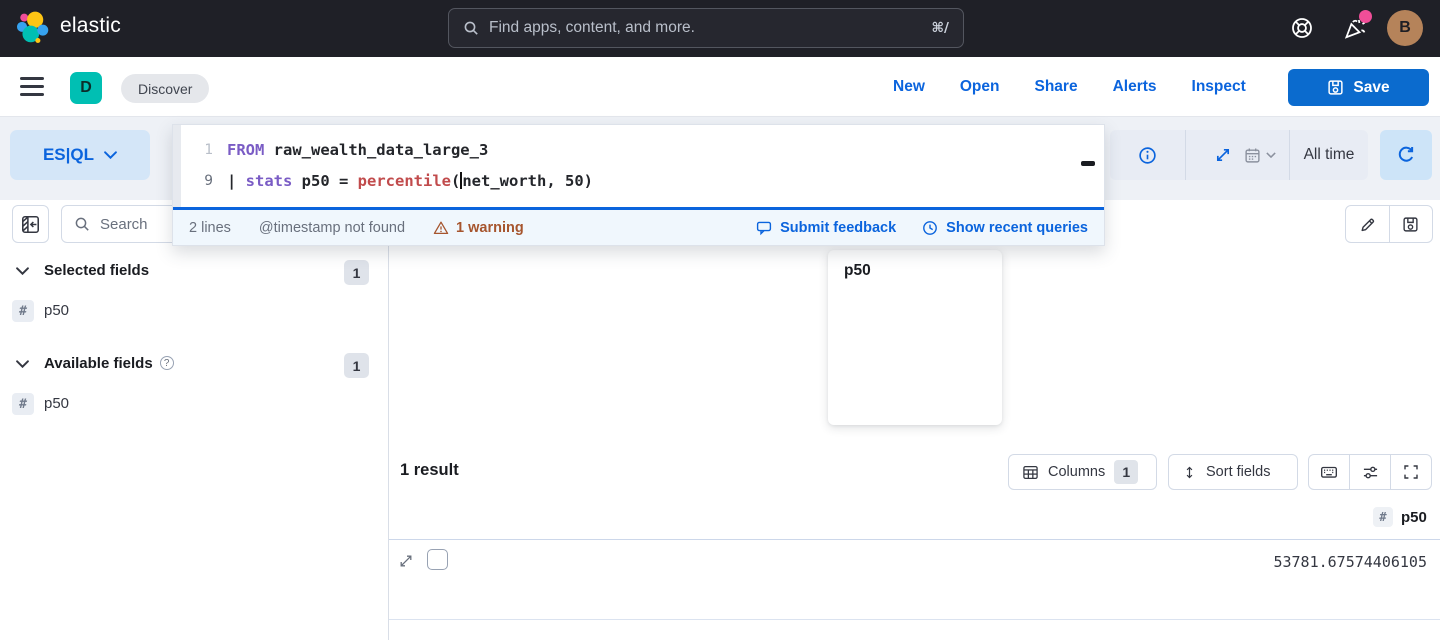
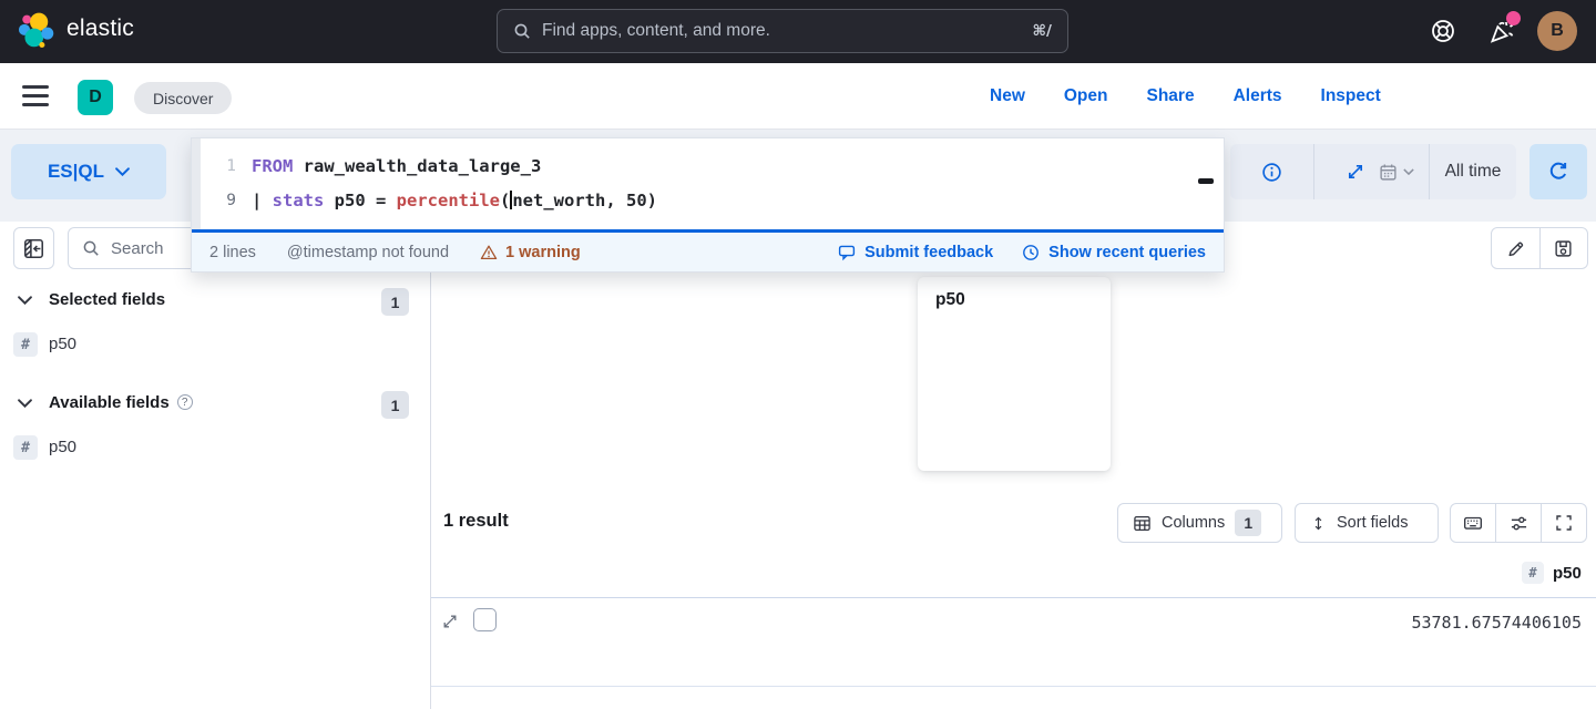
  elastic
  Find apps, content, and more.
  ⌘/
  B
  D
  Discover
  New
  Open
  Share
  Alerts
  Inspect
- Save
  ES|QL
  All time
  1
  9
  FROM raw_wealth_data_large_3
  | stats p50 = percentile(net_worth, 50)
  2 lines
  @timestamp not found
  1 warning
  Submit feedback
  Show recent queries
  Search
  Selected fields
  1
  #
  p50
  Available fields ?
  1
  #
  p50
  p50
  1 result
  Columns
  1
  Sort fields
  #
  p50
  53781.67574406105
